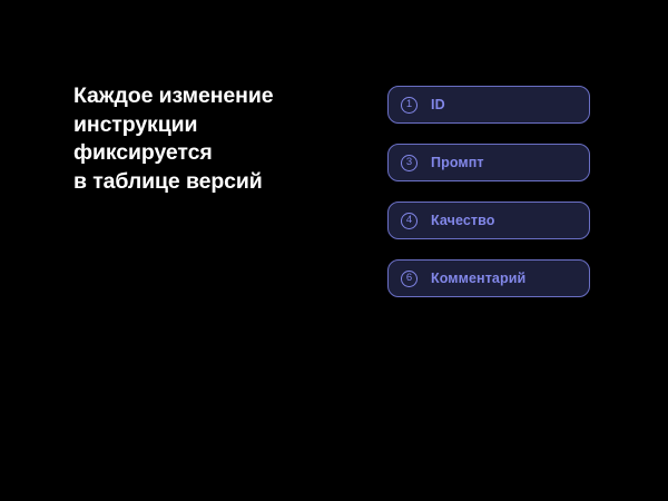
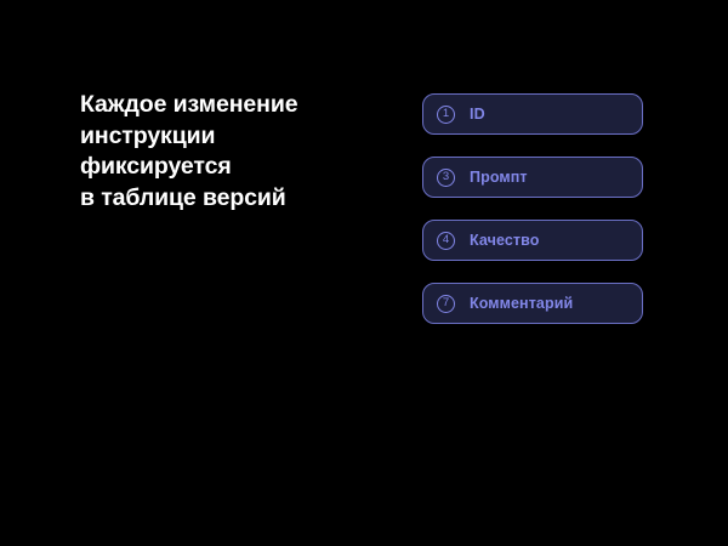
  Каждое изменение
  инструкции
  фиксируется
  в таблице версий
  1
  ID
  3
  Промпт
  4
  Качество
- 6
+ 7
  Комментарий
